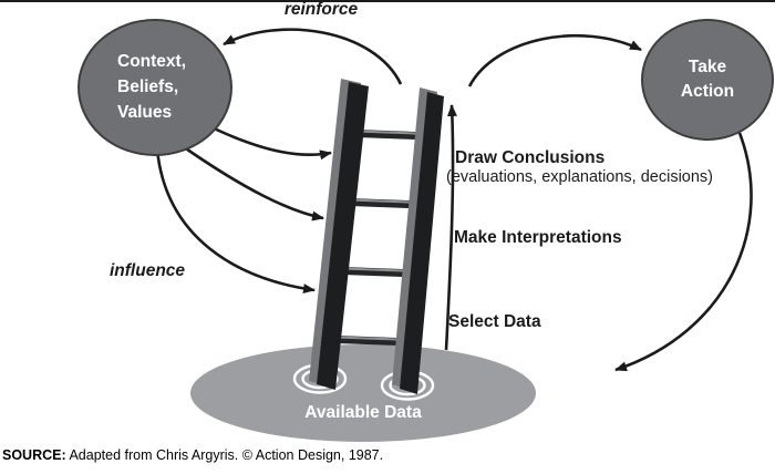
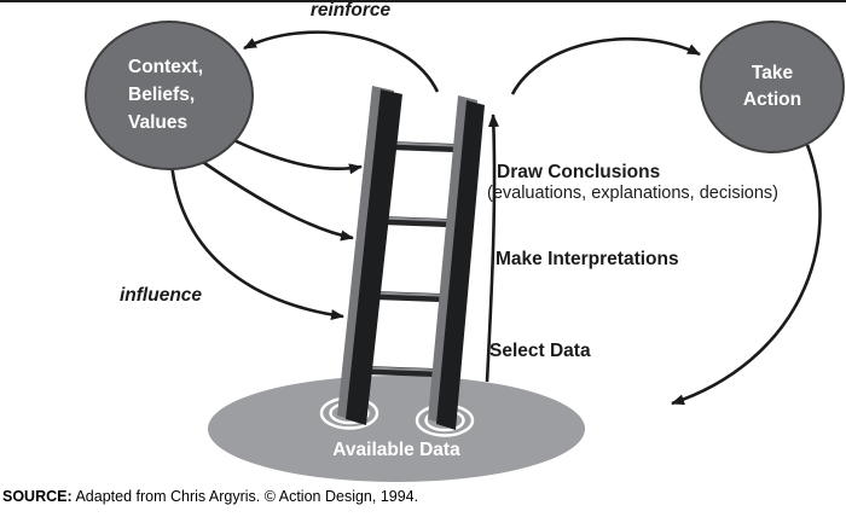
  reinforce
  influence
  Context,
  Beliefs,
  Values
  Take
  Action
  Draw Conclusions
  (evaluations, explanations, decisions)
  Make Interpretations
  Select Data
  Available Data
- SOURCE: Adapted from Chris Argyris. © Action Design, 1987.
+ SOURCE: Adapted from Chris Argyris. © Action Design, 1994.
